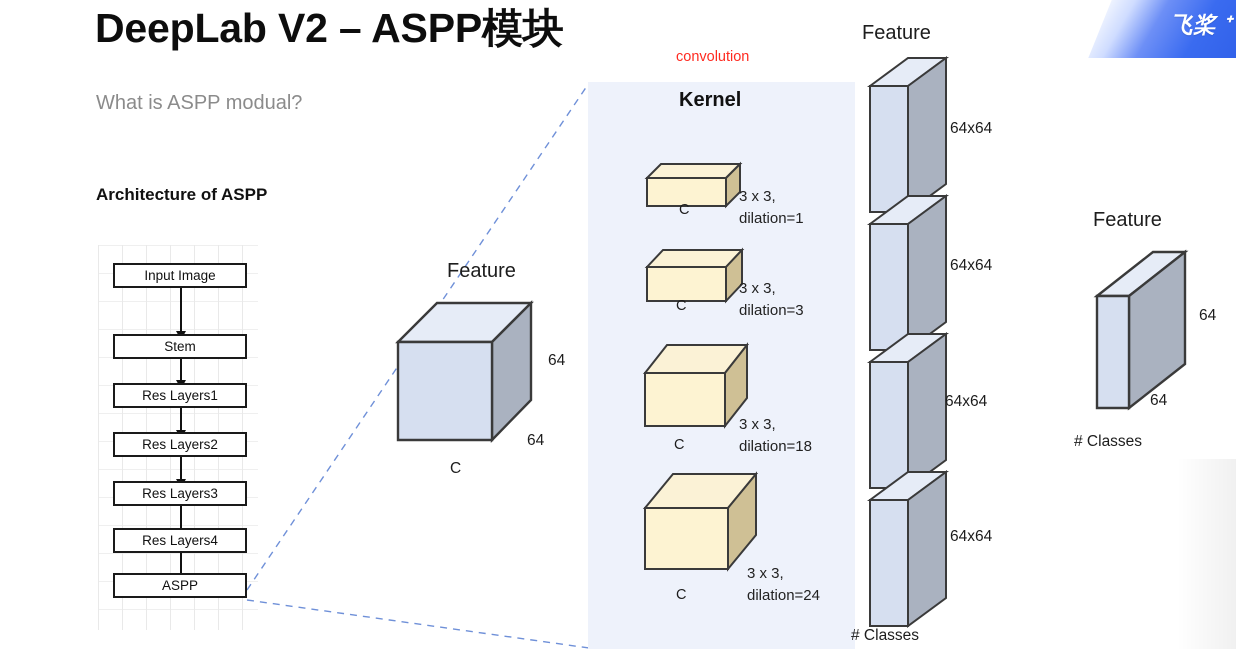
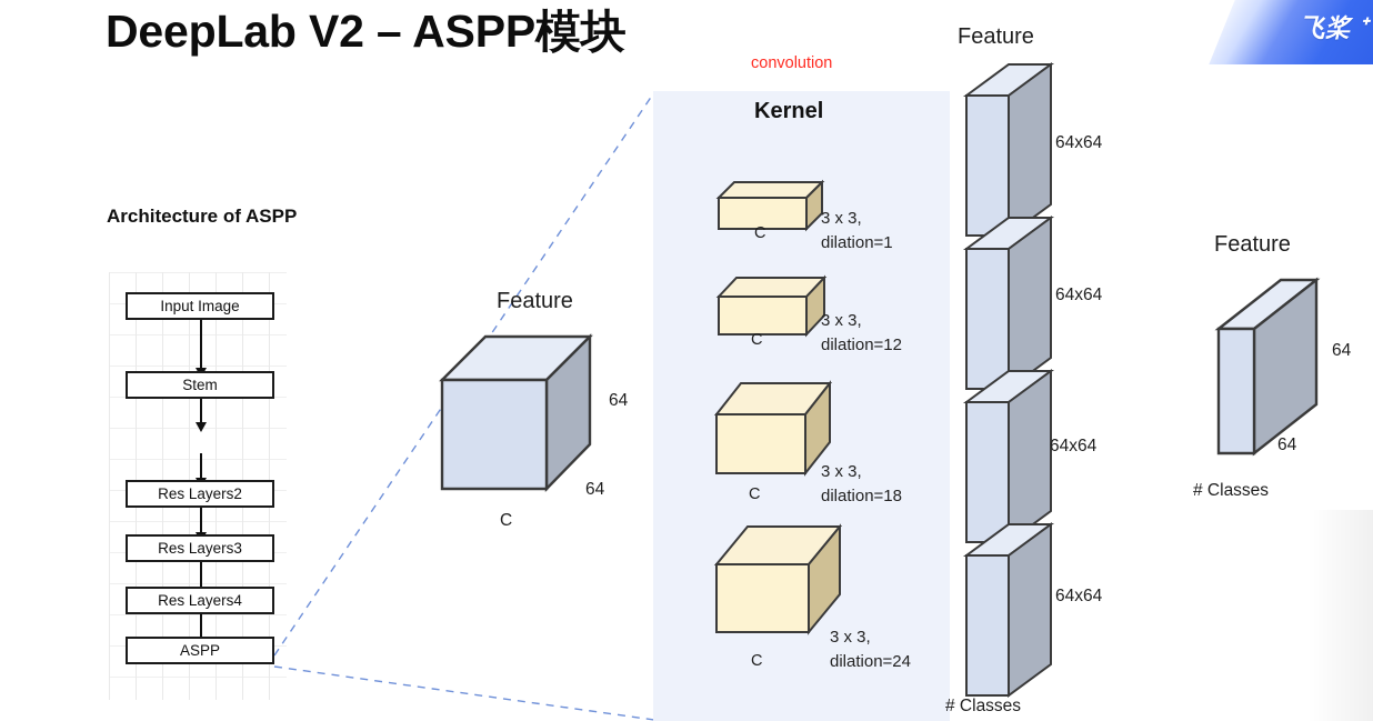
  DeepLab V2 – ASPP模块
- What is ASPP modual?
  Architecture of ASPP
  飞桨 ⁺
  Input Image
  Stem
- Res Layers1
  Res Layers2
  Res Layers3
  Res Layers4
  ASPP
  Feature
  64
  64
  C
  convolution
  Kernel
  C
  3 x 3,
  dilation=1
  C
  3 x 3,
- dilation=3
+ dilation=12
  C
  3 x 3,
  dilation=18
  C
  3 x 3,
  dilation=24
  Feature
  64x64
  64x64
  64x64
  64x64
  # Classes
  Feature
  64
  64
  # Classes
